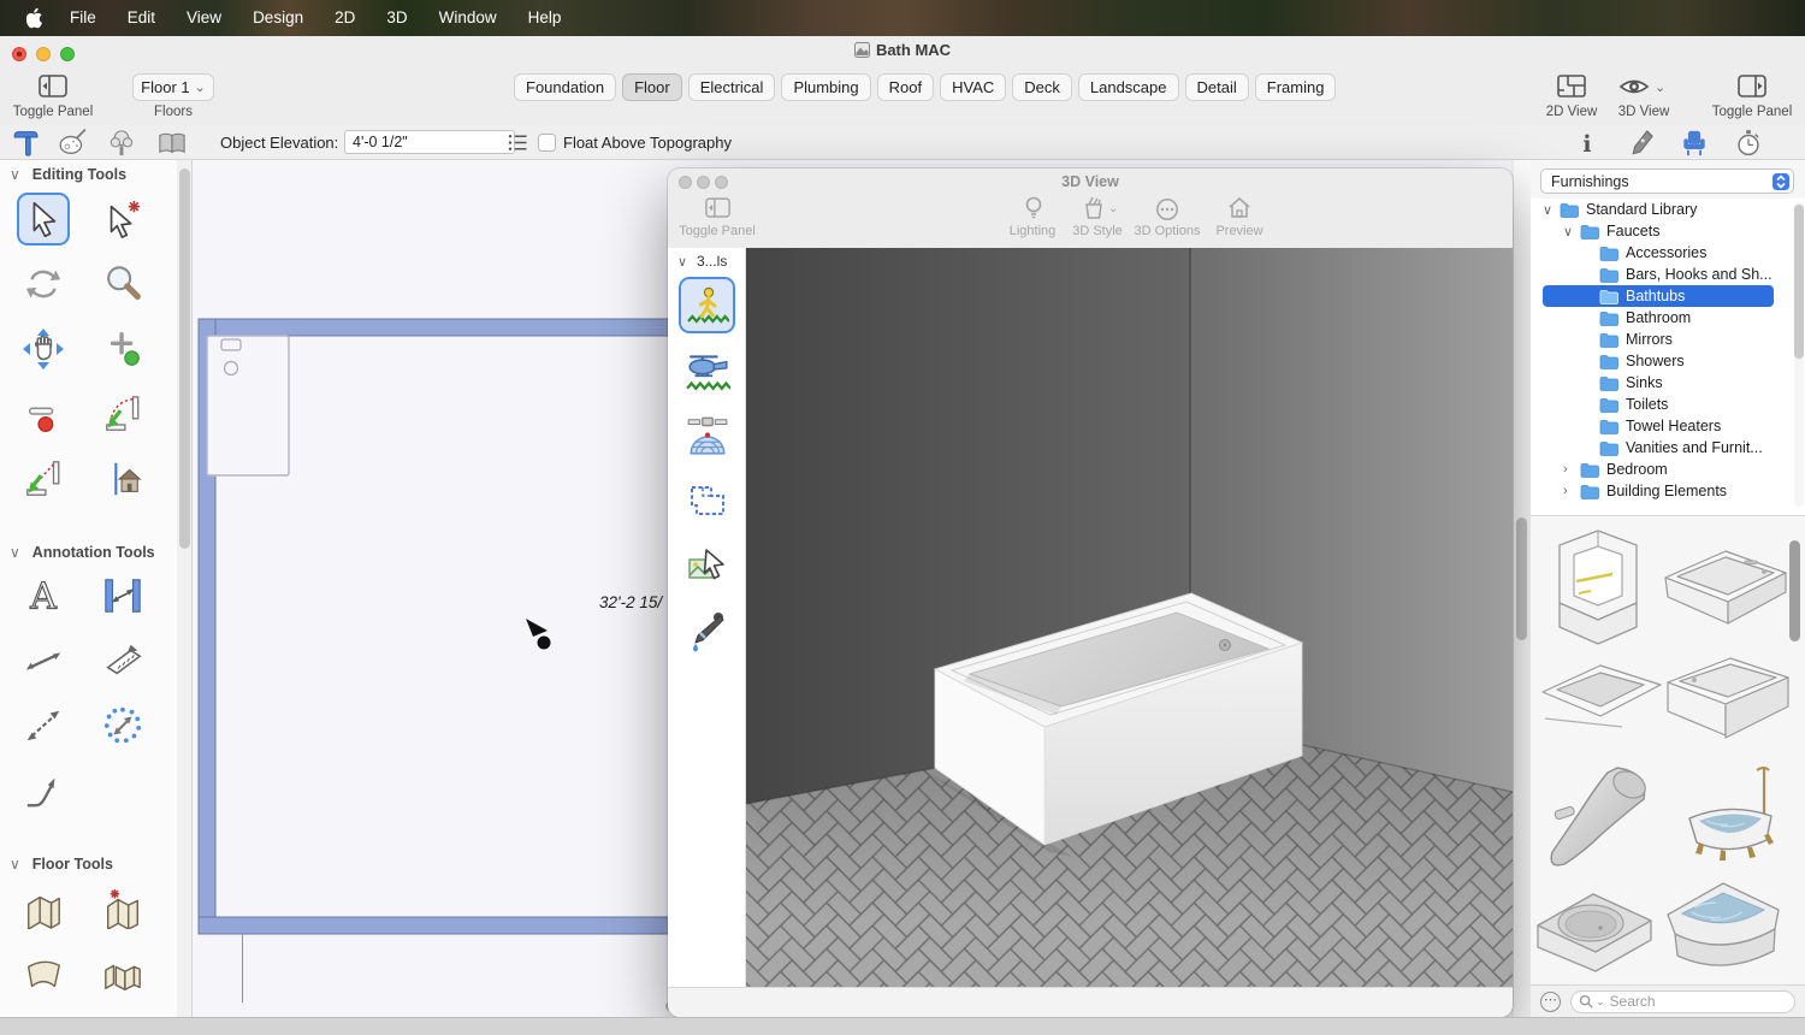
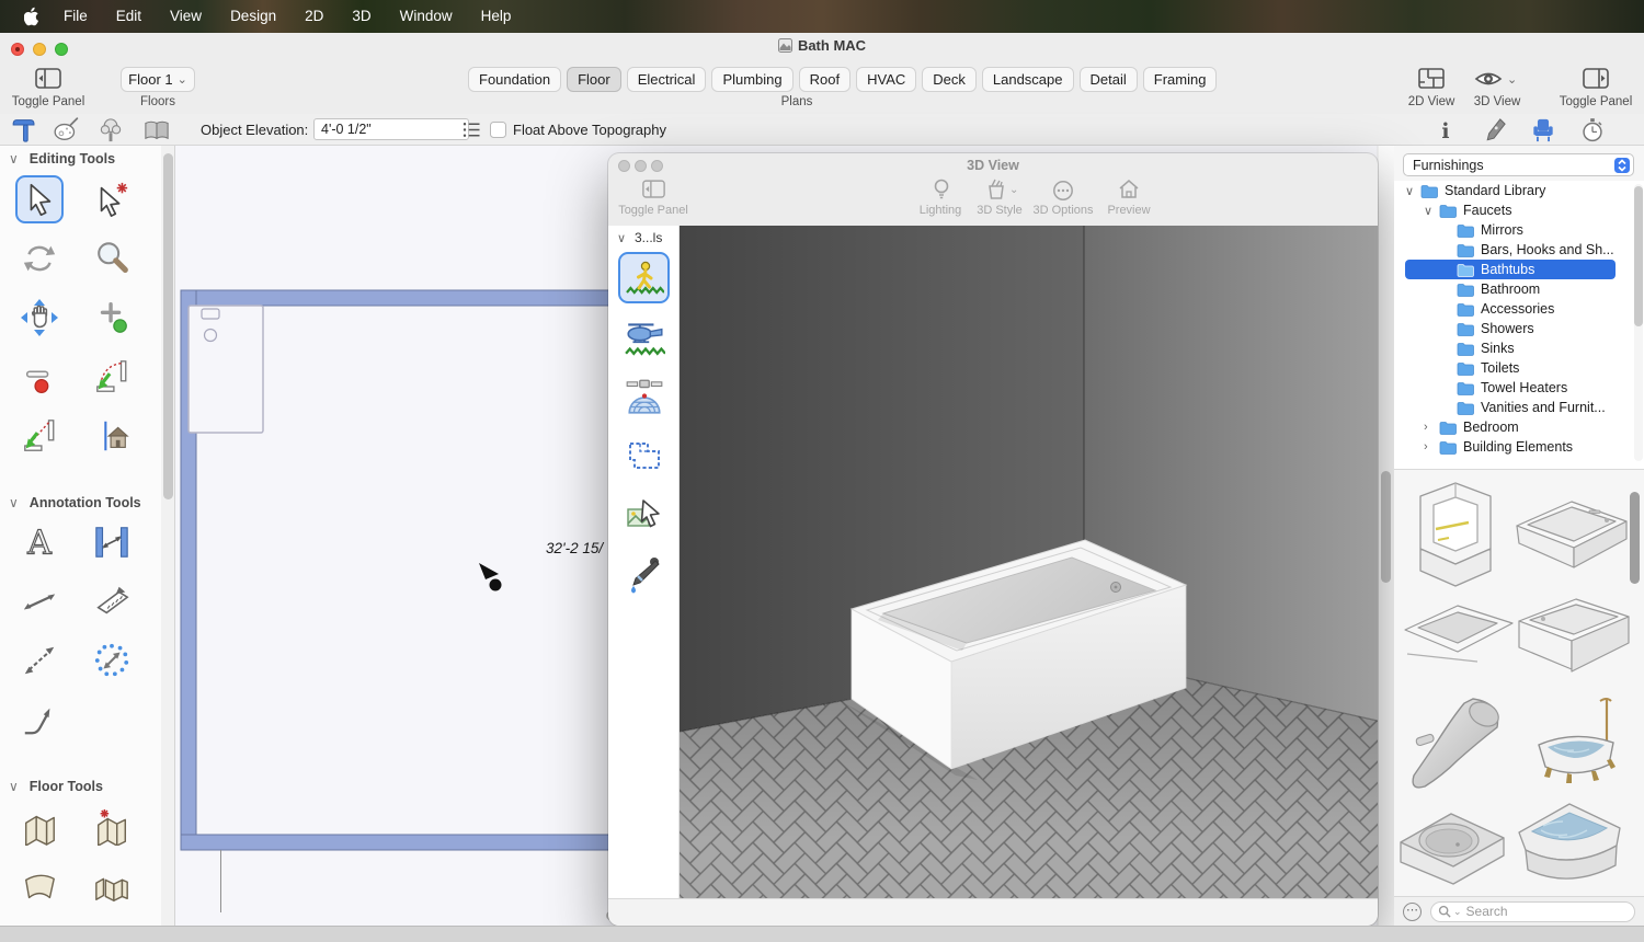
  File
  Edit
  View
  Design
  2D
  3D
  Window
  Help
  Bath MAC
  Toggle Panel
  Floor 1
  ⌄
  Floors
  Foundation
  Floor
  Electrical
  Plumbing
  Roof
  HVAC
  Deck
  Landscape
  Detail
  Framing
+ Plans
  2D View
  ⌄
  3D View
  Toggle Panel
  Object Elevation:
  4'-0 1/2"
  Float Above Topography
  i
  ∨
  Editing Tools
  ∨
  Annotation Tools
  A
  ∨
  Floor Tools
  32'-2 15/
  3D View
  Toggle Panel
  Lighting
  ⌄
  3D Style
  3D Options
  Preview
  ∨
  3...ls
  Furnishings
  ∨
  Standard Library
  ∨
  Faucets
- Accessories
+ Mirrors
  Bars, Hooks and Sh...
  Bathtubs
  Bathroom
- Mirrors
+ Accessories
  Showers
  Sinks
  Toilets
  Towel Heaters
  Vanities and Furnit...
  ›
  Bedroom
  ›
  Building Elements
  ⋯
  ⌄
  Search
